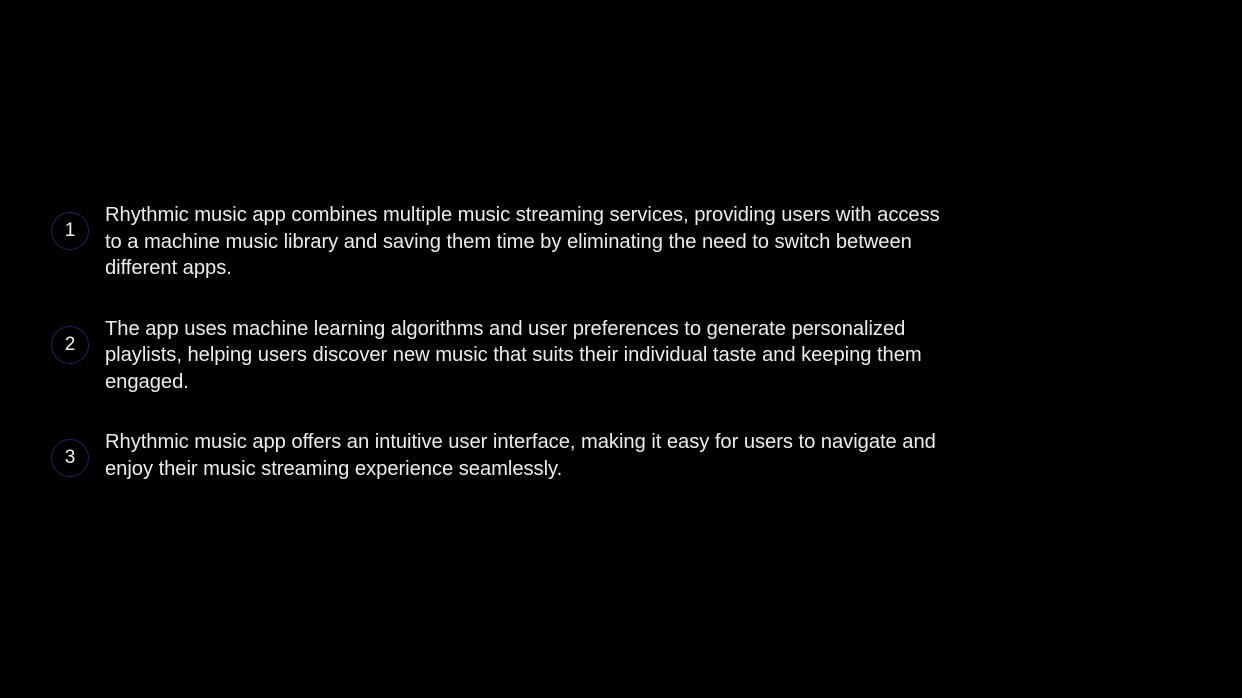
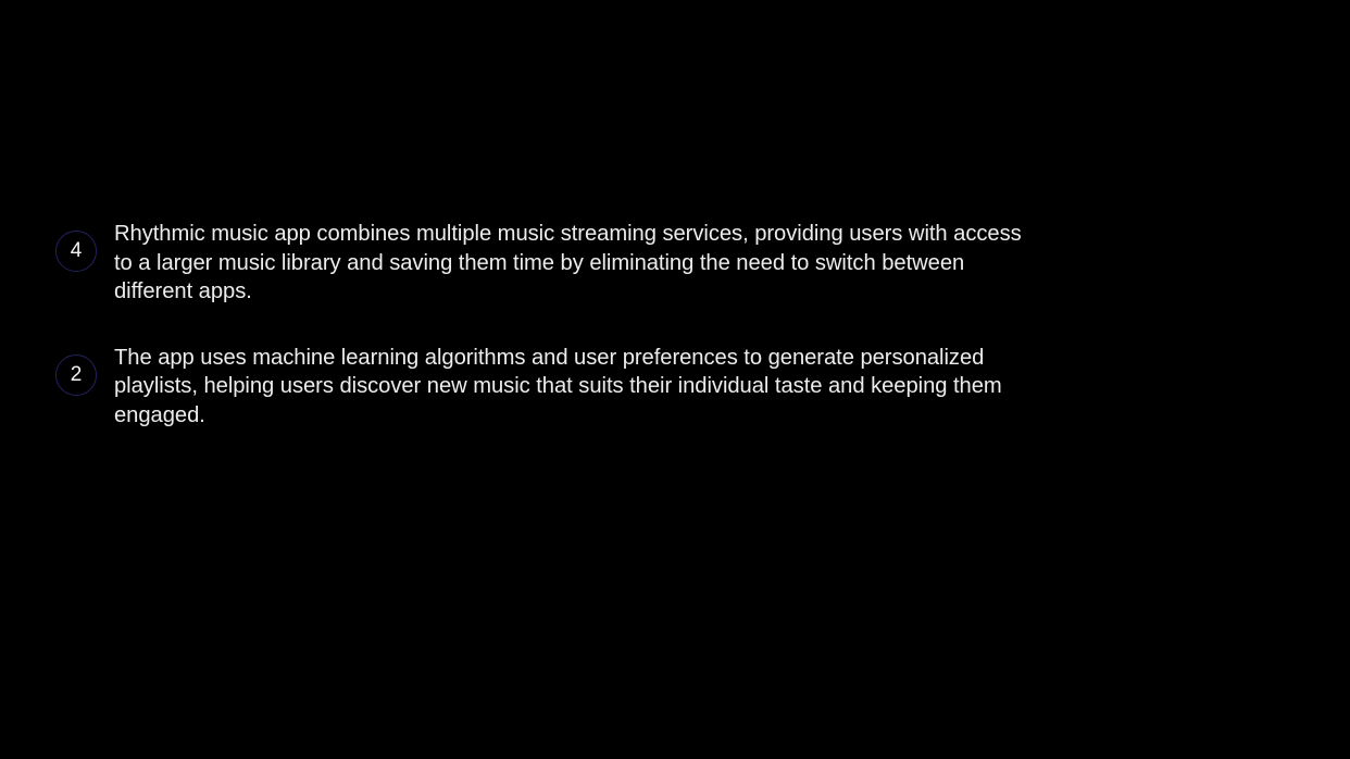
- 1
+ 4
- Rhythmic music app combines multiple music streaming services, providing users with access to a machine music library and saving them time by eliminating the need to switch between different apps.
+ Rhythmic music app combines multiple music streaming services, providing users with access to a larger music library and saving them time by eliminating the need to switch between different apps.
  2
  The app uses machine learning algorithms and user preferences to generate personalized playlists, helping users discover new music that suits their individual taste and keeping them engaged.
- 3
- Rhythmic music app offers an intuitive user interface, making it easy for users to navigate and enjoy their music streaming experience seamlessly.
